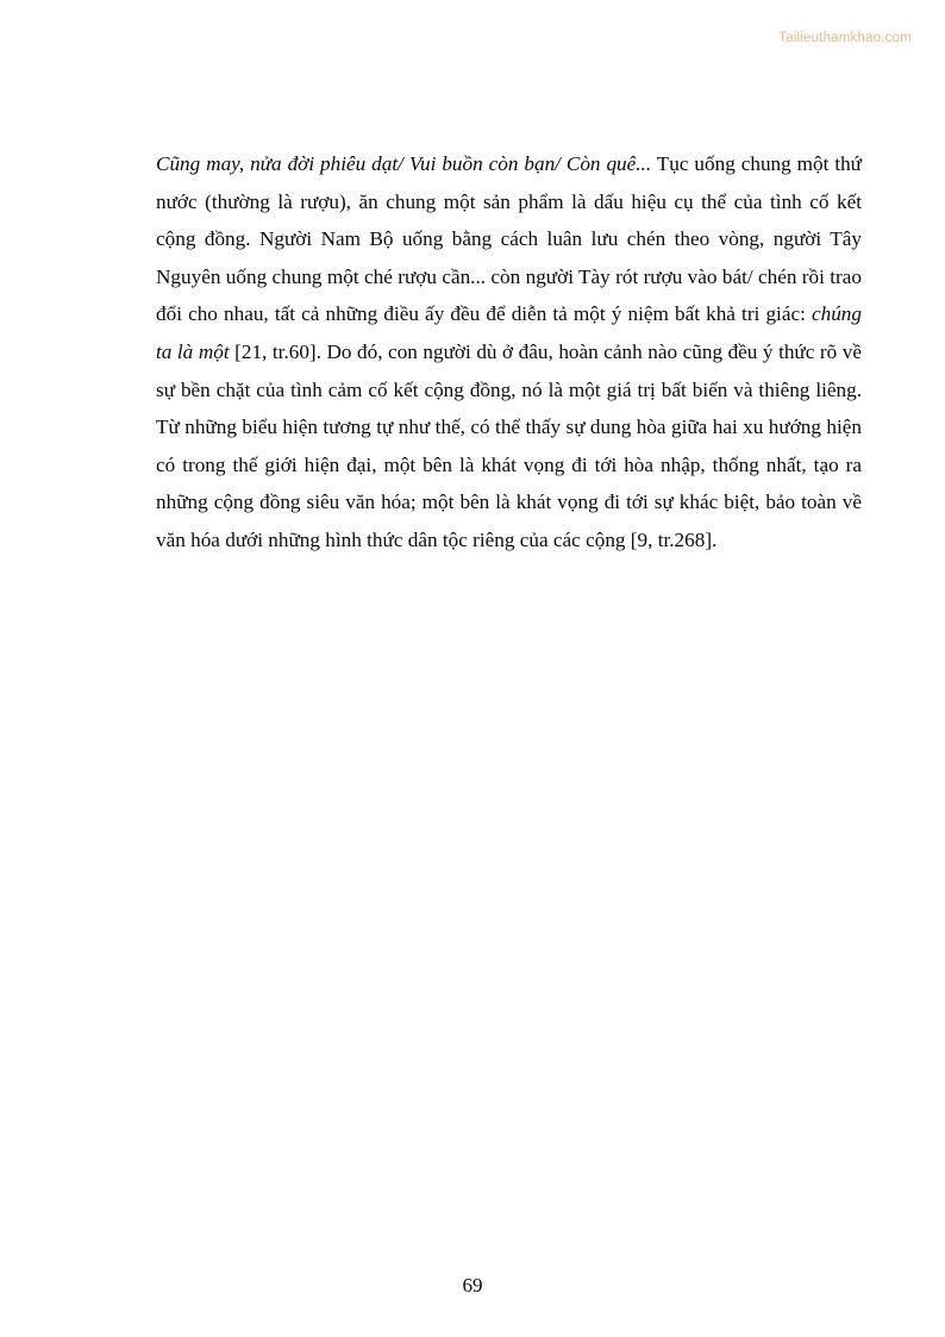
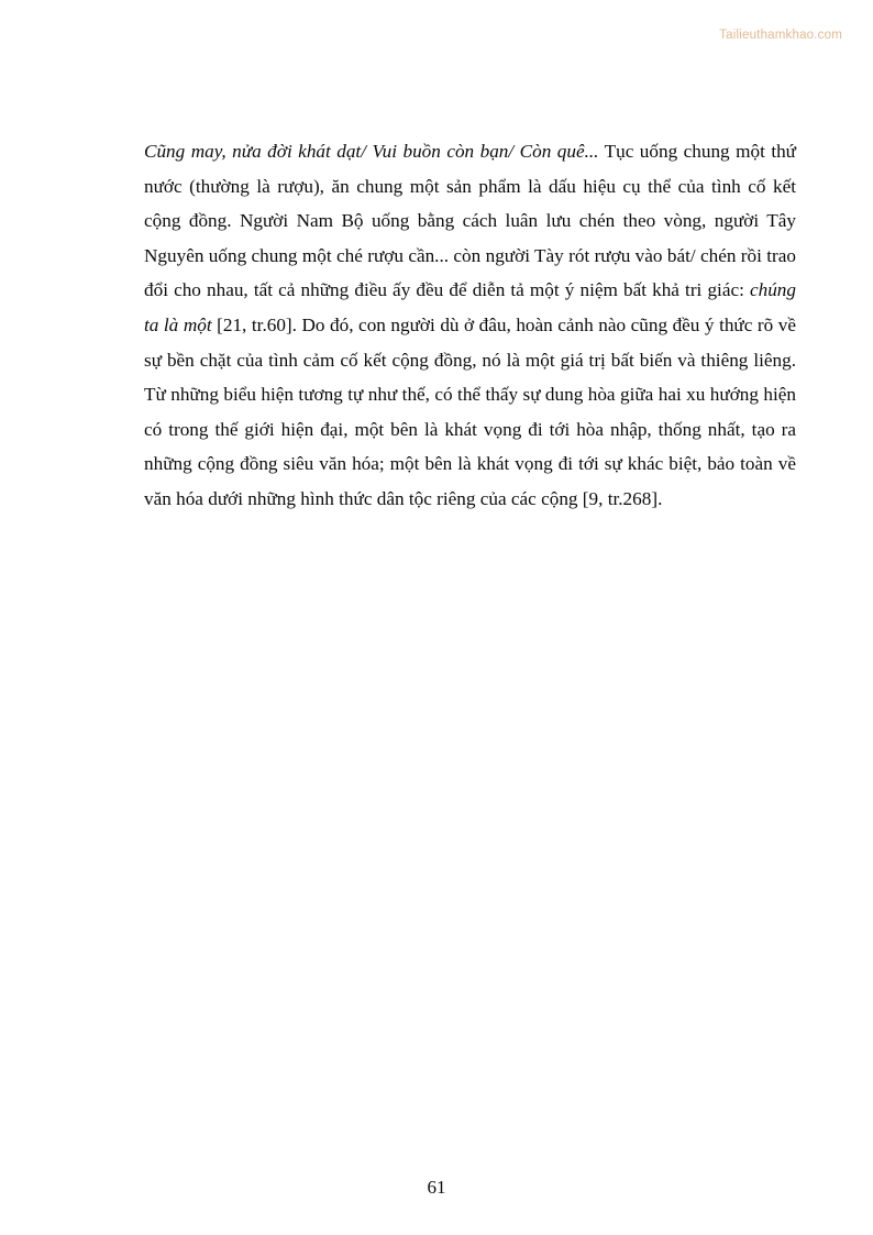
  Tailieuthamkhao.com
- Cũng may, nửa đời phiêu dạt/ Vui buồn còn bạn/ Còn quê... Tục uống chung một thứ nước (thường là rượu), ăn chung một sản phẩm là dấu hiệu cụ thể của tình cố kết cộng đồng. Người Nam Bộ uống bằng cách luân lưu chén theo vòng, người Tây Nguyên uống chung một ché rượu cần... còn người Tày rót rượu vào bát/ chén rồi trao đổi cho nhau, tất cả những điều ấy đều để diễn tả một ý niệm bất khả tri giác: chúng ta là một [21, tr.60]. Do đó, con người dù ở đâu, hoàn cảnh nào cũng đều ý thức rõ về sự bền chặt của tình cảm cố kết cộng đồng, nó là một giá trị bất biến và thiêng liêng. Từ những biểu hiện tương tự như thế, có thể thấy sự dung hòa giữa hai xu hướng hiện có trong thế giới hiện đại, một bên là khát vọng đi tới hòa nhập, thống nhất, tạo ra những cộng đồng siêu văn hóa; một bên là khát vọng đi tới sự khác biệt, bảo toàn về văn hóa dưới những hình thức dân tộc riêng của các cộng [9, tr.268].
+ Cũng may, nửa đời khát dạt/ Vui buồn còn bạn/ Còn quê... Tục uống chung một thứ nước (thường là rượu), ăn chung một sản phẩm là dấu hiệu cụ thể của tình cố kết cộng đồng. Người Nam Bộ uống bằng cách luân lưu chén theo vòng, người Tây Nguyên uống chung một ché rượu cần... còn người Tày rót rượu vào bát/ chén rồi trao đổi cho nhau, tất cả những điều ấy đều để diễn tả một ý niệm bất khả tri giác: chúng ta là một [21, tr.60]. Do đó, con người dù ở đâu, hoàn cảnh nào cũng đều ý thức rõ về sự bền chặt của tình cảm cố kết cộng đồng, nó là một giá trị bất biến và thiêng liêng. Từ những biểu hiện tương tự như thế, có thể thấy sự dung hòa giữa hai xu hướng hiện có trong thế giới hiện đại, một bên là khát vọng đi tới hòa nhập, thống nhất, tạo ra những cộng đồng siêu văn hóa; một bên là khát vọng đi tới sự khác biệt, bảo toàn về văn hóa dưới những hình thức dân tộc riêng của các cộng [9, tr.268].
- 69
+ 61
